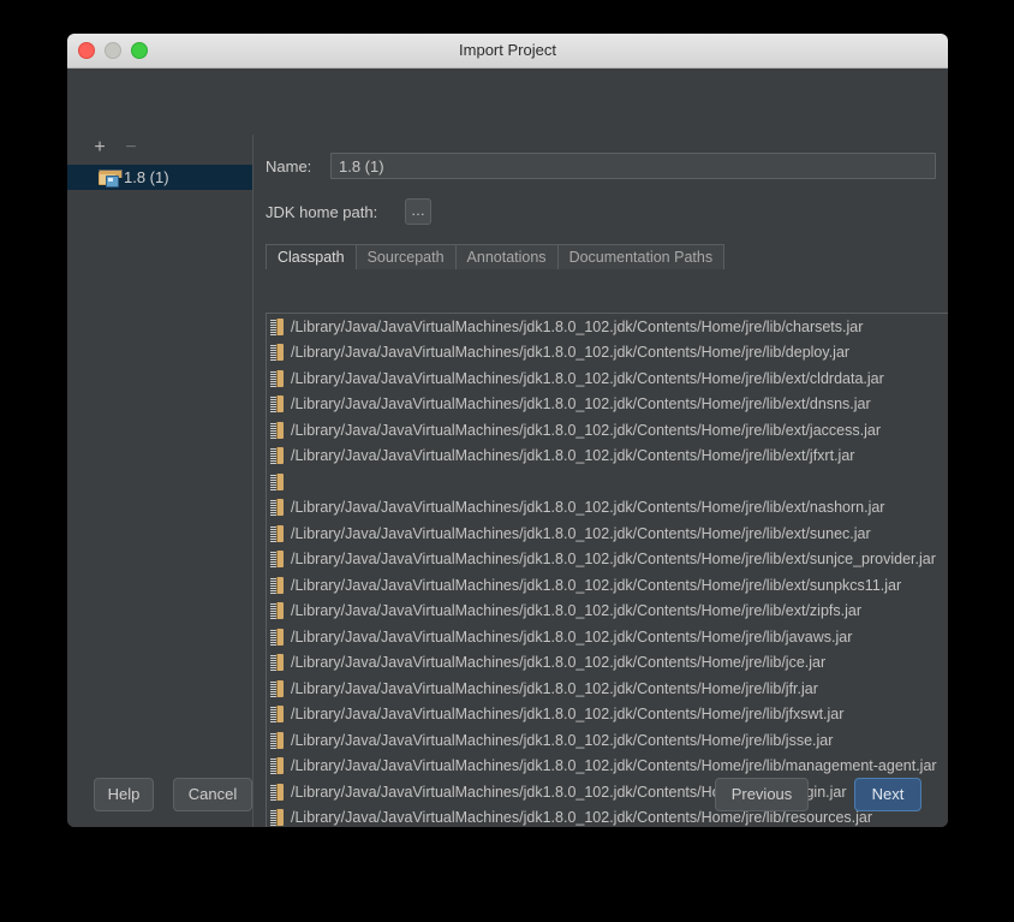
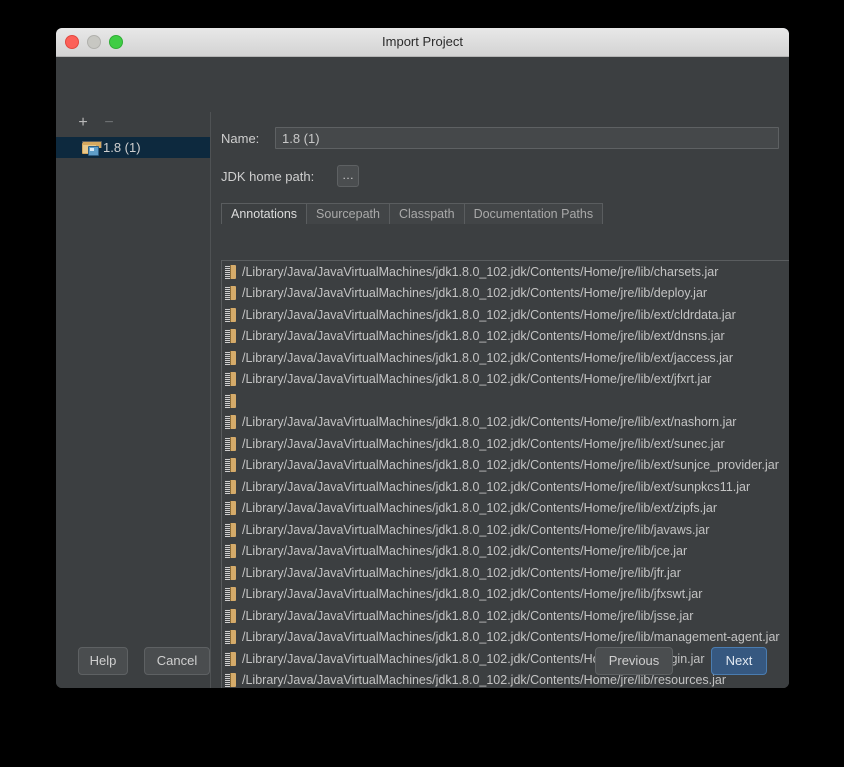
  Import Project
  +
  −
  1.8 (1)
  Name:
  1.8 (1)
  JDK home path:
  …
- Classpath
+ Annotations
  Sourcepath
- Annotations
+ Classpath
  Documentation Paths
  /Library/Java/JavaVirtualMachines/jdk1.8.0_102.jdk/Contents/Home/jre/lib/charsets.jar
  /Library/Java/JavaVirtualMachines/jdk1.8.0_102.jdk/Contents/Home/jre/lib/deploy.jar
  /Library/Java/JavaVirtualMachines/jdk1.8.0_102.jdk/Contents/Home/jre/lib/ext/cldrdata.jar
  /Library/Java/JavaVirtualMachines/jdk1.8.0_102.jdk/Contents/Home/jre/lib/ext/dnsns.jar
  /Library/Java/JavaVirtualMachines/jdk1.8.0_102.jdk/Contents/Home/jre/lib/ext/jaccess.jar
  /Library/Java/JavaVirtualMachines/jdk1.8.0_102.jdk/Contents/Home/jre/lib/ext/jfxrt.jar
  /Library/Java/JavaVirtualMachines/jdk1.8.0_102.jdk/Contents/Home/jre/lib/ext/nashorn.jar
  /Library/Java/JavaVirtualMachines/jdk1.8.0_102.jdk/Contents/Home/jre/lib/ext/sunec.jar
  /Library/Java/JavaVirtualMachines/jdk1.8.0_102.jdk/Contents/Home/jre/lib/ext/sunjce_provider.jar
  /Library/Java/JavaVirtualMachines/jdk1.8.0_102.jdk/Contents/Home/jre/lib/ext/sunpkcs11.jar
  /Library/Java/JavaVirtualMachines/jdk1.8.0_102.jdk/Contents/Home/jre/lib/ext/zipfs.jar
  /Library/Java/JavaVirtualMachines/jdk1.8.0_102.jdk/Contents/Home/jre/lib/javaws.jar
  /Library/Java/JavaVirtualMachines/jdk1.8.0_102.jdk/Contents/Home/jre/lib/jce.jar
  /Library/Java/JavaVirtualMachines/jdk1.8.0_102.jdk/Contents/Home/jre/lib/jfr.jar
  /Library/Java/JavaVirtualMachines/jdk1.8.0_102.jdk/Contents/Home/jre/lib/jfxswt.jar
  /Library/Java/JavaVirtualMachines/jdk1.8.0_102.jdk/Contents/Home/jre/lib/jsse.jar
  /Library/Java/JavaVirtualMachines/jdk1.8.0_102.jdk/Contents/Home/jre/lib/management-agent.jar
  /Library/Java/JavaVirtualMachines/jdk1.8.0_102.jdk/Contents/Hgin.jar
  /Library/Java/JavaVirtualMachines/jdk1.8.0_102.jdk/Contents/Home/jre/lib/resources.jar
  Help
  Cancel
  Previous
  Next
